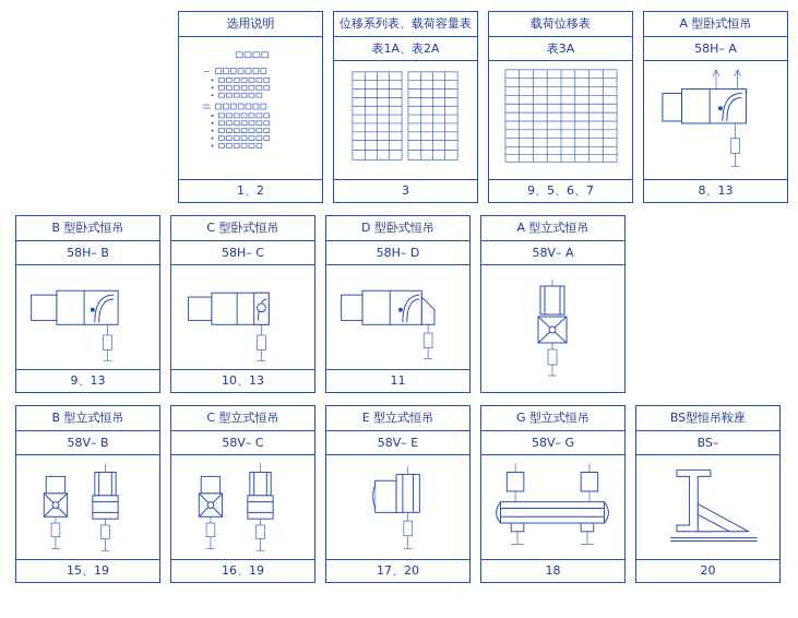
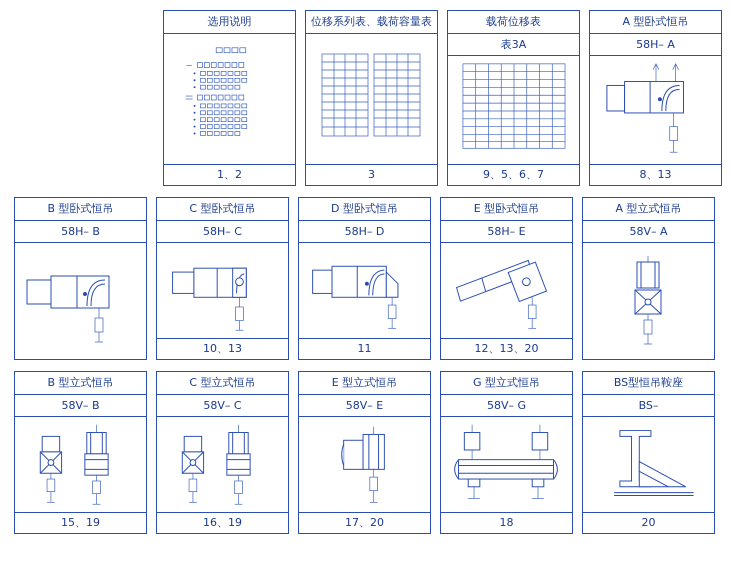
  选用说明
  1、2
  位移系列表、载荷容量表
- 表1A、表2A
  3
  载荷位移表
  表3A
  9、5、6、7
  A 型卧式恒吊
  58H– A
  8、13
  B 型卧式恒吊
  58H– B
- 9、13
  C 型卧式恒吊
  58H– C
  10、13
  D 型卧式恒吊
  58H– D
  11
+ E 型卧式恒吊
+ 58H– E
+ 12、13、20
  A 型立式恒吊
  58V– A
  B 型立式恒吊
  58V– B
  15、19
  C 型立式恒吊
  58V– C
  16、19
  E 型立式恒吊
  58V– E
  17、20
  G 型立式恒吊
  58V– G
  18
  BS型恒吊鞍座
  BS–
  20
